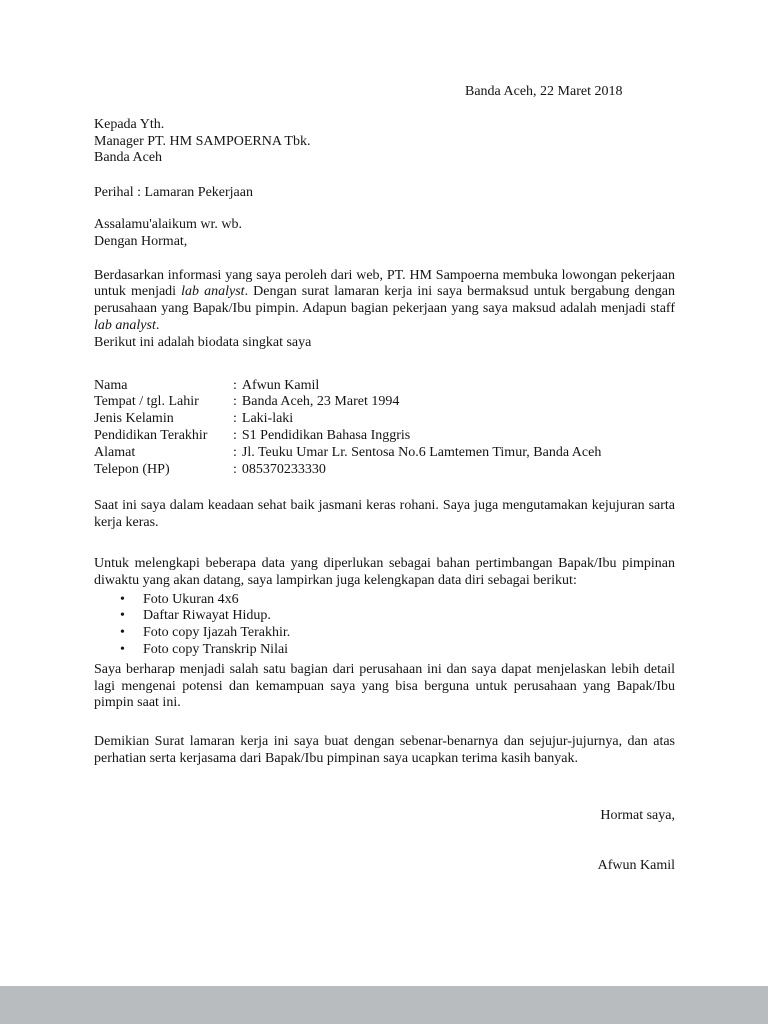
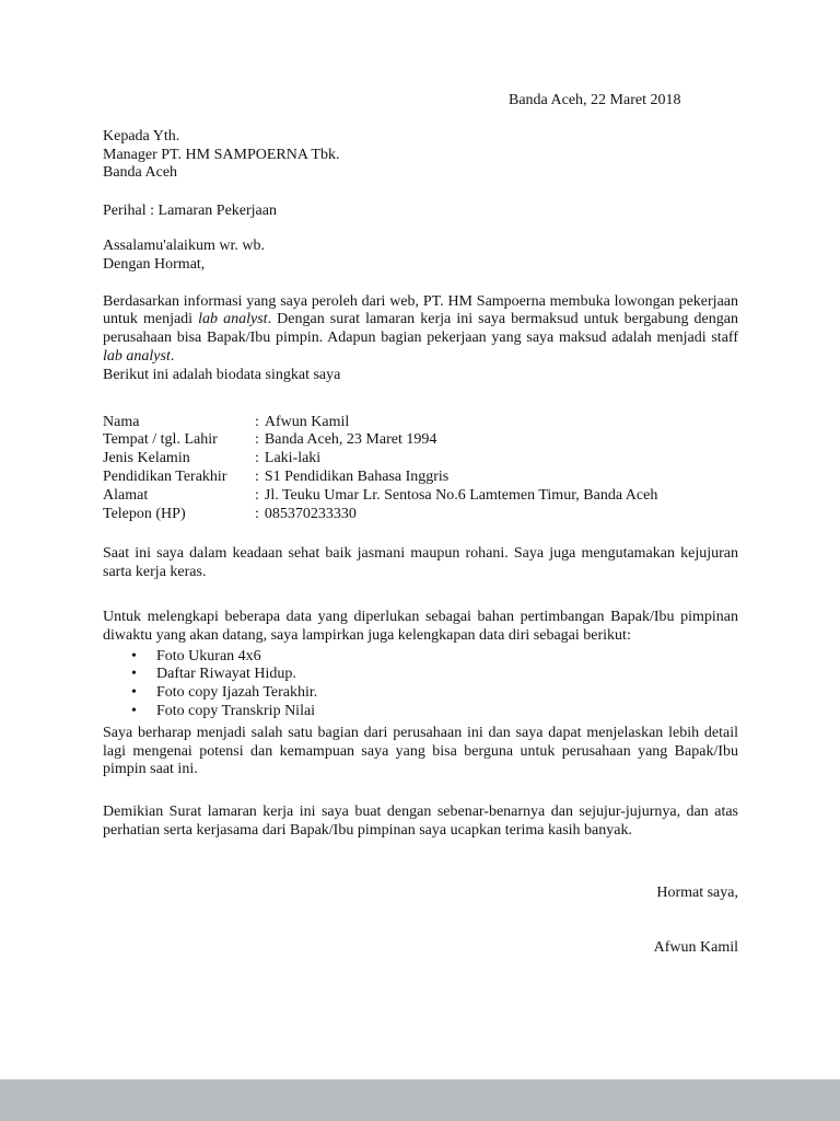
  Banda Aceh, 22 Maret 2018
  Kepada Yth.
  Manager PT. HM SAMPOERNA Tbk.
  Banda Aceh
  Perihal : Lamaran Pekerjaan
  Assalamu'alaikum wr. wb.
  Dengan Hormat,
- Berdasarkan informasi yang saya peroleh dari web, PT. HM Sampoerna membuka lowongan pekerjaan untuk menjadi lab analyst. Dengan surat lamaran kerja ini saya bermaksud untuk bergabung dengan perusahaan yang Bapak/Ibu pimpin. Adapun bagian pekerjaan yang saya maksud adalah menjadi staff lab analyst.
+ Berdasarkan informasi yang saya peroleh dari web, PT. HM Sampoerna membuka lowongan pekerjaan untuk menjadi lab analyst. Dengan surat lamaran kerja ini saya bermaksud untuk bergabung dengan perusahaan bisa Bapak/Ibu pimpin. Adapun bagian pekerjaan yang saya maksud adalah menjadi staff lab analyst.
  Berikut ini adalah biodata singkat saya
  Nama : Afwun Kamil
  Tempat / tgl. Lahir : Banda Aceh, 23 Maret 1994
  Jenis Kelamin : Laki-laki
  Pendidikan Terakhir : S1 Pendidikan Bahasa Inggris
  Alamat : Jl. Teuku Umar Lr. Sentosa No.6 Lamtemen Timur, Banda Aceh
  Telepon (HP) : 085370233330
- Saat ini saya dalam keadaan sehat baik jasmani keras rohani. Saya juga mengutamakan kejujuran sarta kerja keras.
+ Saat ini saya dalam keadaan sehat baik jasmani maupun rohani. Saya juga mengutamakan kejujuran sarta kerja keras.
  Untuk melengkapi beberapa data yang diperlukan sebagai bahan pertimbangan Bapak/Ibu pimpinan diwaktu yang akan datang, saya lampirkan juga kelengkapan data diri sebagai berikut:
  • Foto Ukuran 4x6
  • Daftar Riwayat Hidup.
  • Foto copy Ijazah Terakhir.
  • Foto copy Transkrip Nilai
  Saya berharap menjadi salah satu bagian dari perusahaan ini dan saya dapat menjelaskan lebih detail lagi mengenai potensi dan kemampuan saya yang bisa berguna untuk perusahaan yang Bapak/Ibu pimpin saat ini.
  Demikian Surat lamaran kerja ini saya buat dengan sebenar-benarnya dan sejujur-jujurnya, dan atas perhatian serta kerjasama dari Bapak/Ibu pimpinan saya ucapkan terima kasih banyak.
  Hormat saya,
  Afwun Kamil
